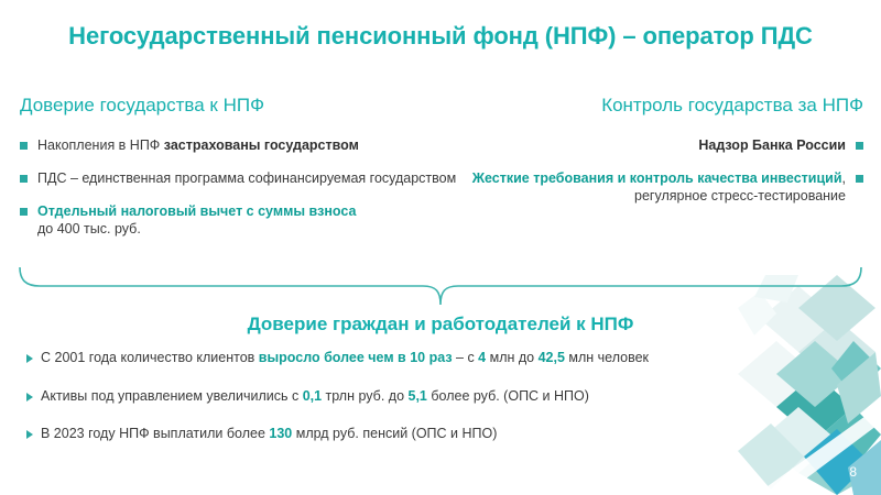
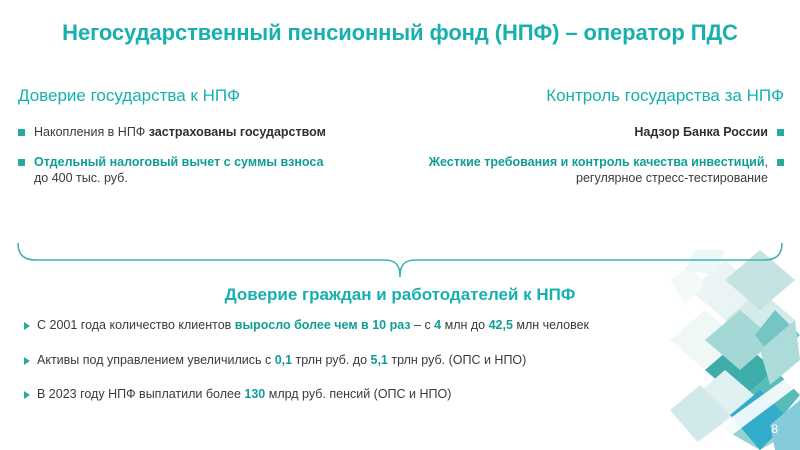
  Негосударственный пенсионный фонд (НПФ) – оператор ПДС
  Доверие государства к НПФ
  Накопления в НПФ застрахованы государством
- ПДС – единственная программа софинансируемая государством
  Отдельный налоговый вычет с суммы взноса
  до 400 тыс. руб.
  Контроль государства за НПФ
  Надзор Банка России
  Жесткие требования и контроль качества инвестиций, регулярное стресс-тестирование
  Доверие граждан и работодателей к НПФ
  С 2001 года количество клиентов выросло более чем в 10 раз – с 4 млн до 42,5 млн человек
- Активы под управлением увеличились с 0,1 трлн руб. до 5,1 более руб. (ОПС и НПО)
+ Активы под управлением увеличились с 0,1 трлн руб. до 5,1 трлн руб. (ОПС и НПО)
  В 2023 году НПФ выплатили более 130 млрд руб. пенсий (ОПС и НПО)
  8
